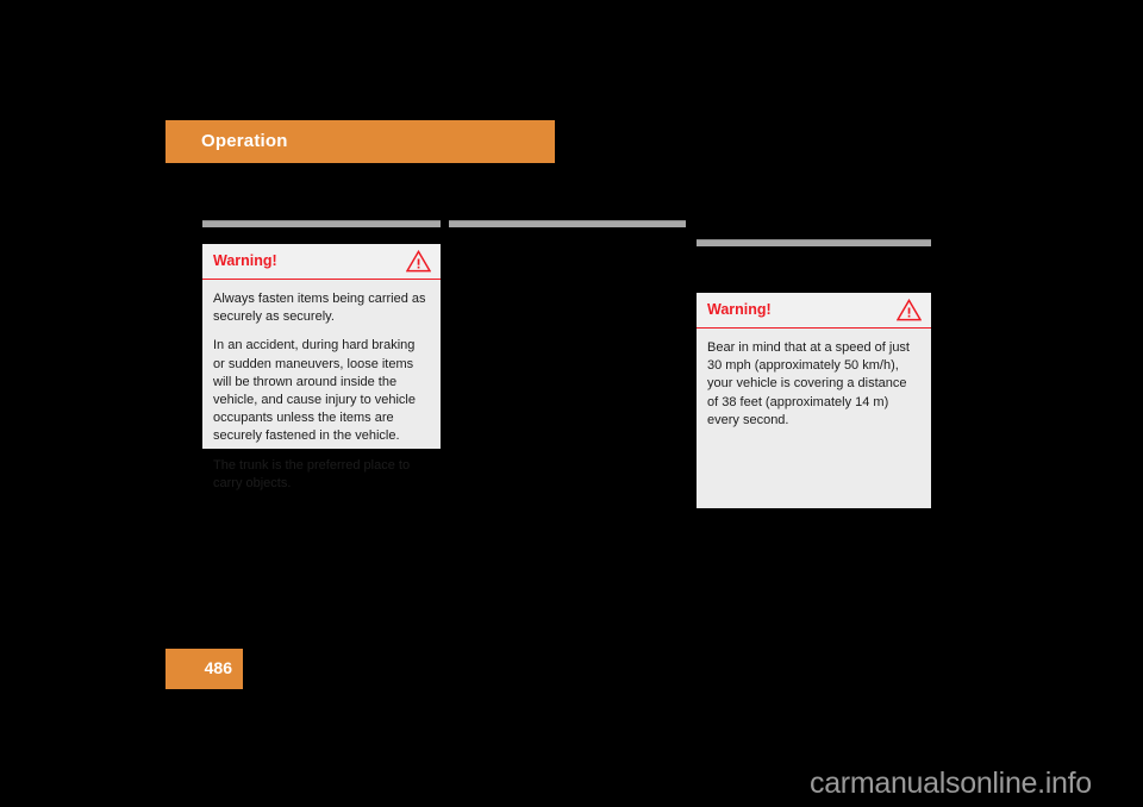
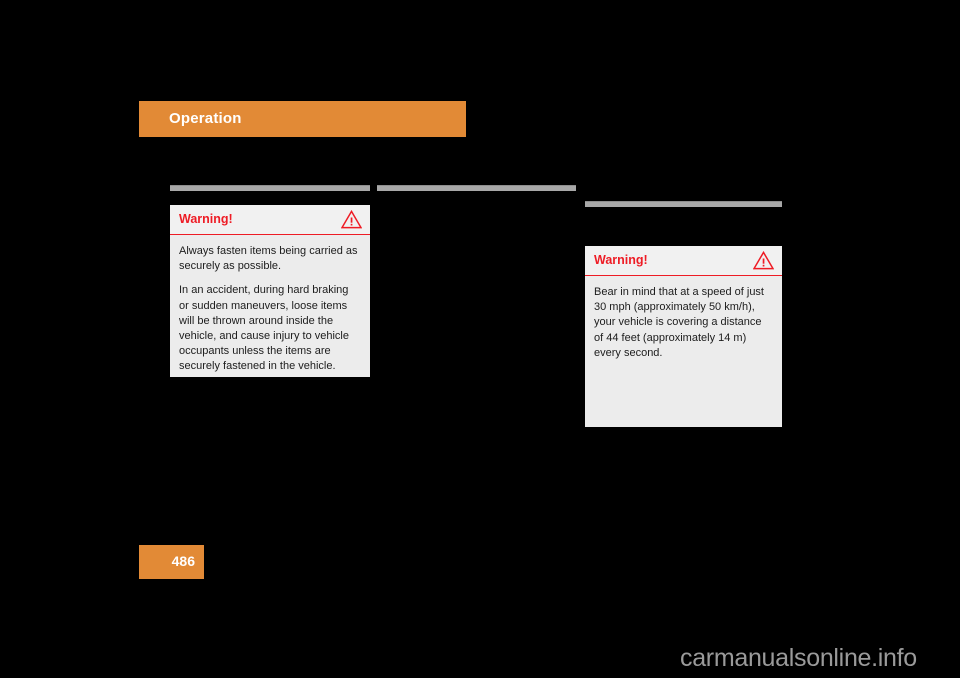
  Operation
  Warning!
- Always fasten items being carried as securely as securely.
+ Always fasten items being carried as securely as possible.
  In an accident, during hard braking or sudden maneuvers, loose items will be thrown around inside the vehicle, and cause injury to vehicle occupants unless the items are securely fastened in the vehicle.
- The trunk is the preferred place to carry objects.
  Warning!
- Bear in mind that at a speed of just 30 mph (approximately 50 km/h), your vehicle is covering a distance of 38 feet (approximately 14 m) every second.
+ Bear in mind that at a speed of just 30 mph (approximately 50 km/h), your vehicle is covering a distance of 44 feet (approximately 14 m) every second.
  486
  carmanualsonline.info
